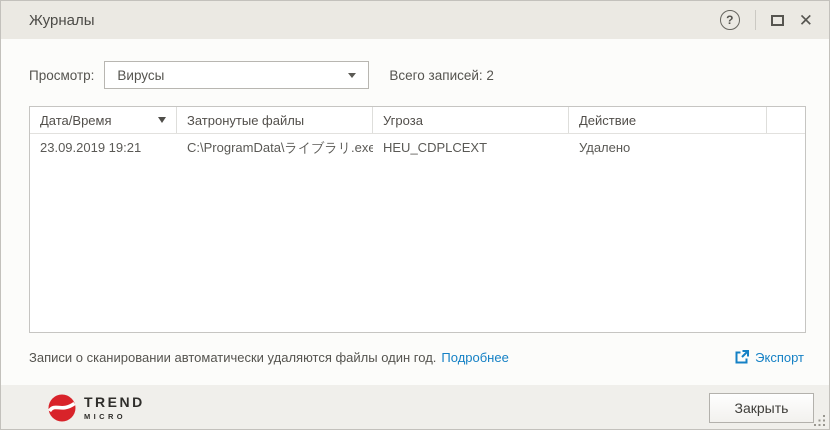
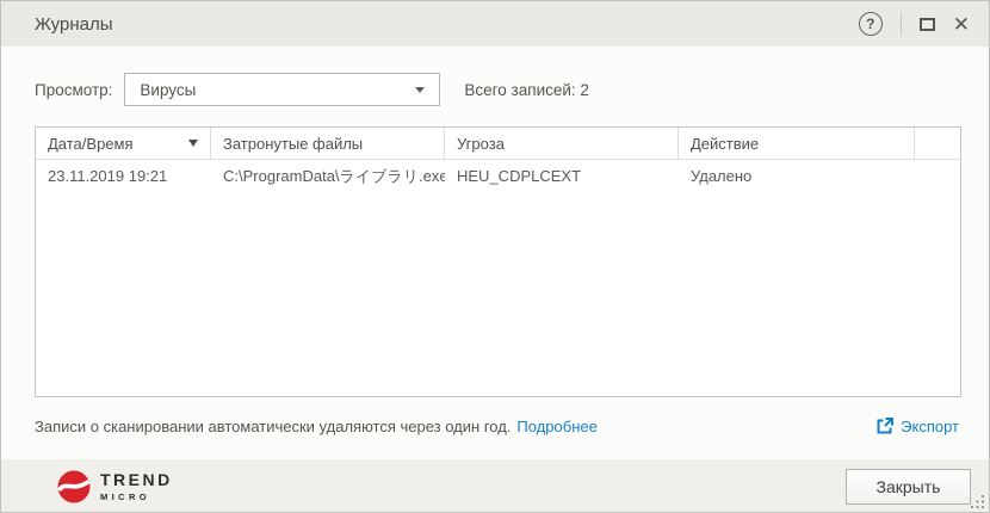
  Журналы
  ?
  ✕
  Просмотр:
  Вирусы
  Всего записей: 2
  Дата/Время
  Затронутые файлы
  Угроза
  Действие
- 23.09.2019 19:21
+ 23.11.2019 19:21
  C:\ProgramData\ライブラリ.exe
  HEU_CDPLCEXT
  Удалено
- Записи о сканировании автоматически удаляются файлы один год.
+ Записи о сканировании автоматически удаляются через один год.
  Подробнее
  Экспорт
  TREND
  MICRO
  Закрыть
